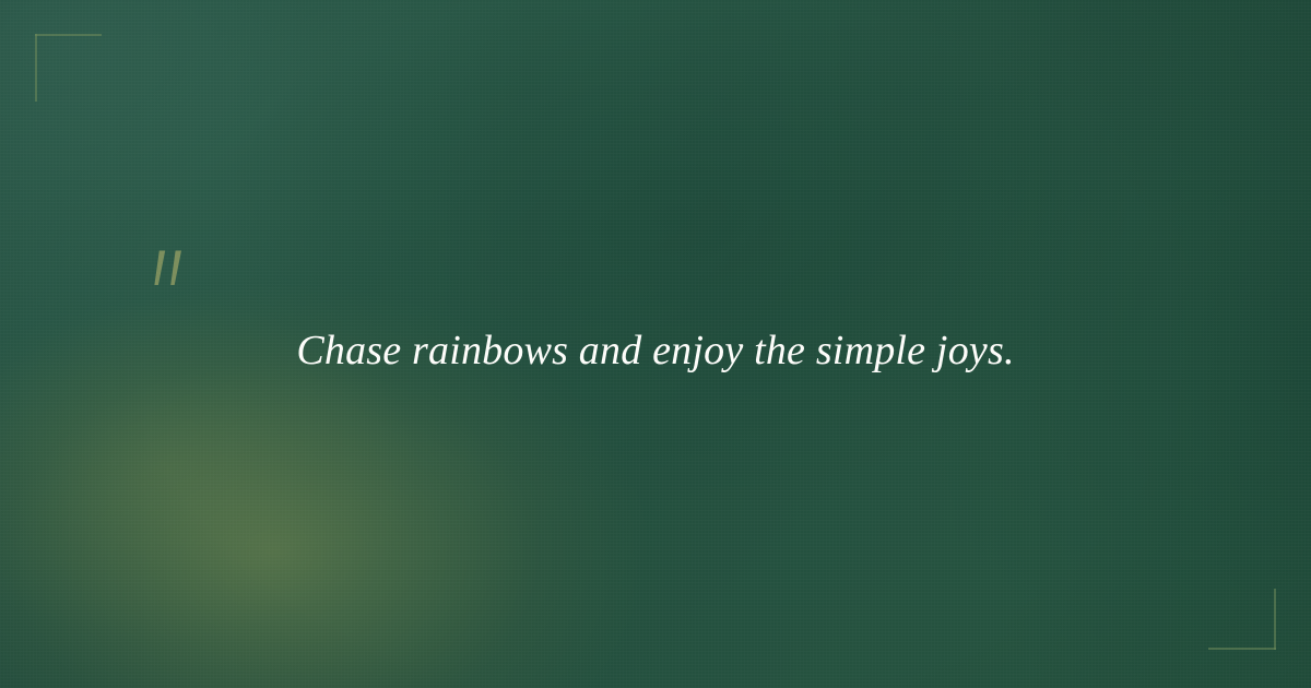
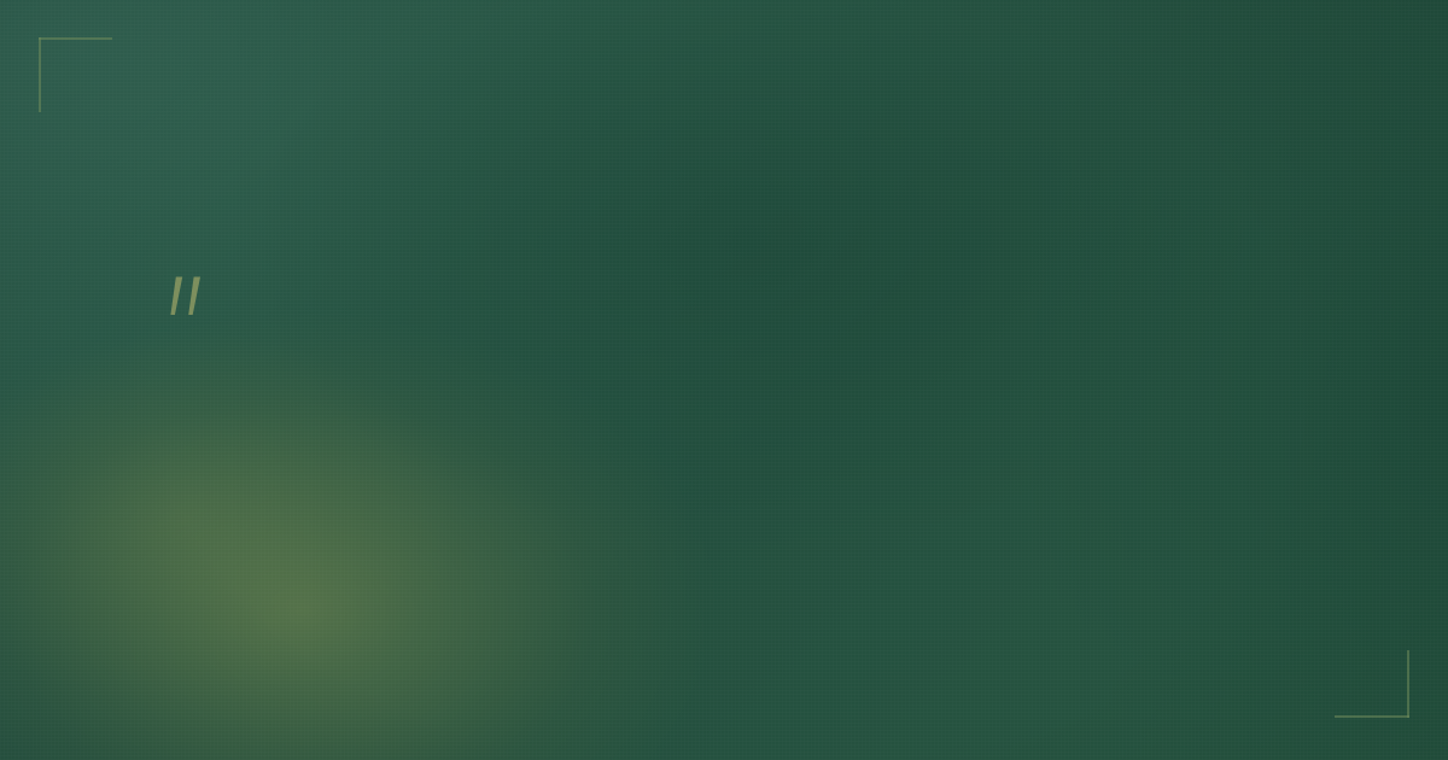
- Chase rainbows and enjoy the simple joys.
